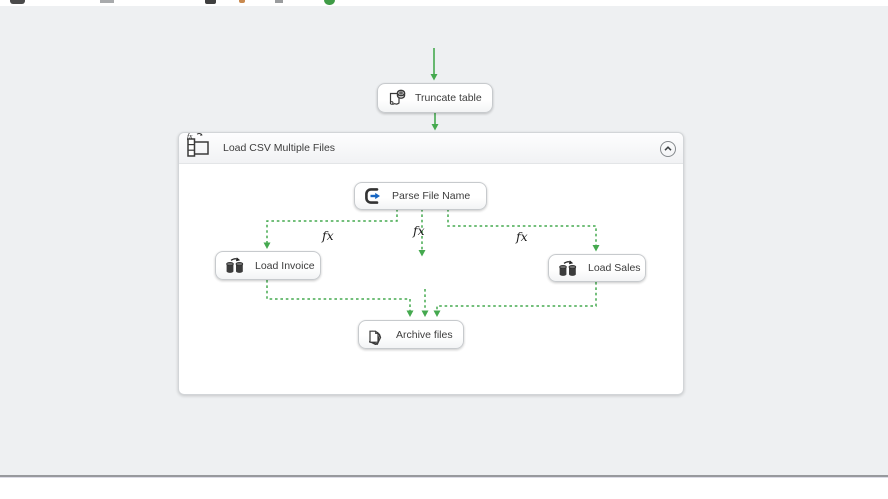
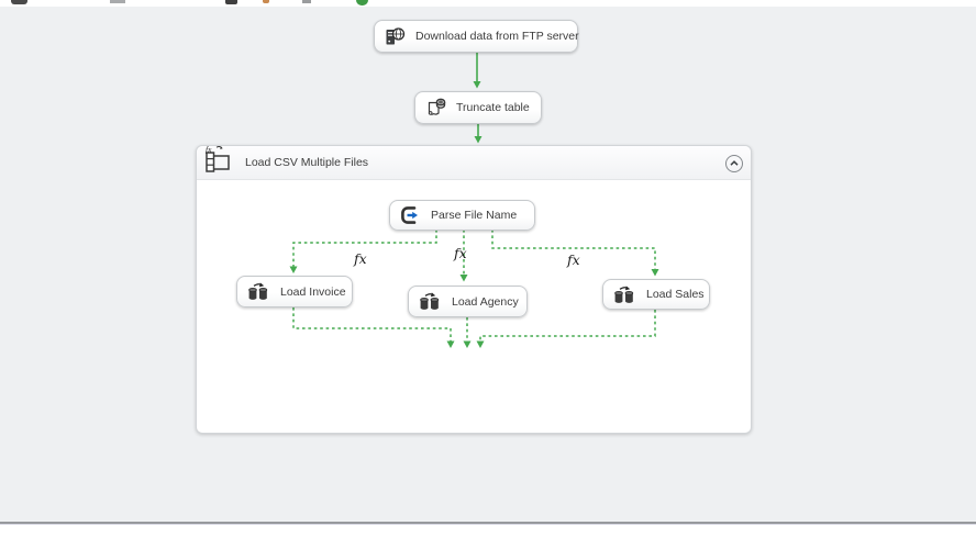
  fx
  Load CSV Multiple Files
  fx
  fx
  fx
+ Download data from FTP server
  Truncate table
  Parse File Name
  Load Invoice
+ Load Agency
  Load Sales
- Archive files
